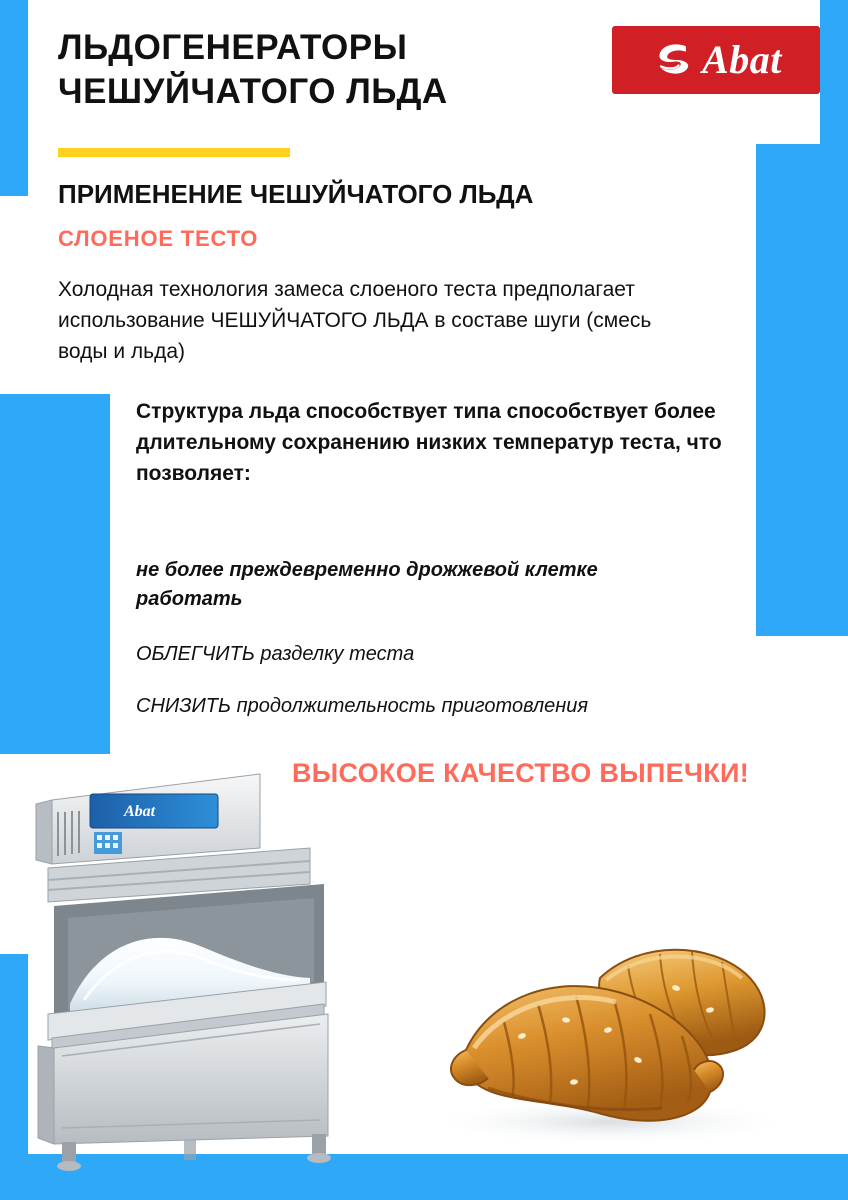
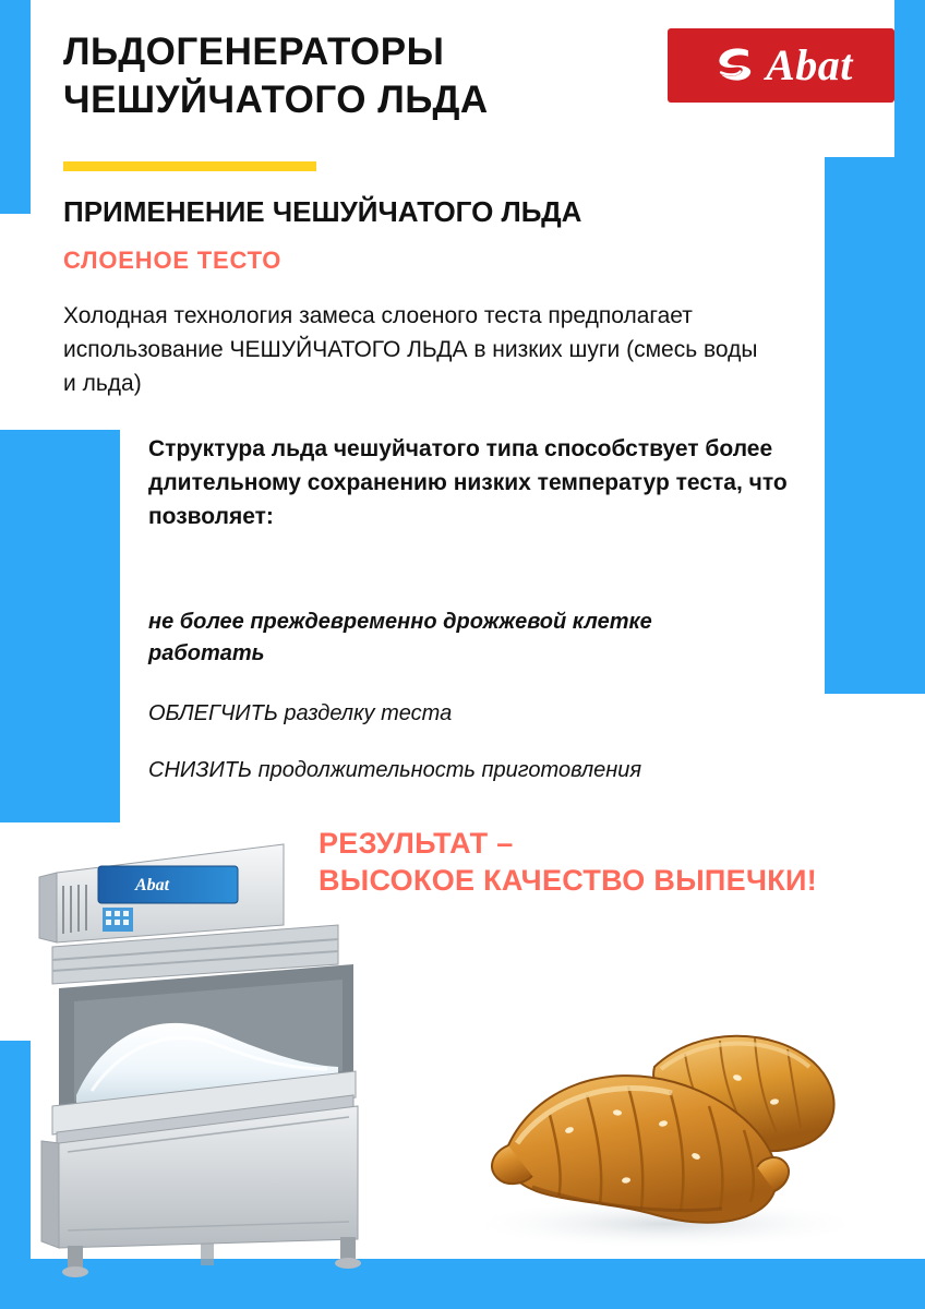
  ЛЬДОГЕНЕРАТОРЫ
  ЧЕШУЙЧАТОГО ЛЬДА
  Abat
  ПРИМЕНЕНИЕ ЧЕШУЙЧАТОГО ЛЬДА
  СЛОЕНОЕ ТЕСТО
- Холодная технология замеса слоеного теста предполагает использование ЧЕШУЙЧАТОГО ЛЬДА в составе шуги (смесь воды и льда)
+ Холодная технология замеса слоеного теста предполагает использование ЧЕШУЙЧАТОГО ЛЬДА в низких шуги (смесь воды и льда)
- Структура льда способствует типа способствует более длительному сохранению низких температур теста, что позволяет:
+ Структура льда чешуйчатого типа способствует более длительному сохранению низких температур теста, что позволяет:
  не более преждевременно дрожжевой клетке работать
  ОБЛЕГЧИТЬ разделку теста
  СНИЗИТЬ продолжительность приготовления
+ РЕЗУЛЬТАТ –
  ВЫСОКОЕ КАЧЕСТВО ВЫПЕЧКИ!
  Abat
